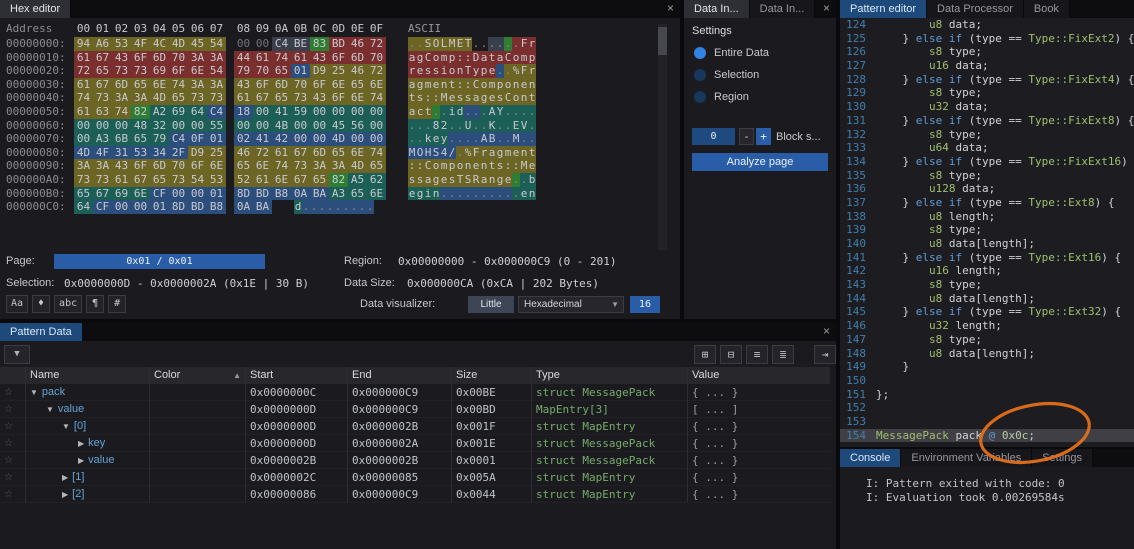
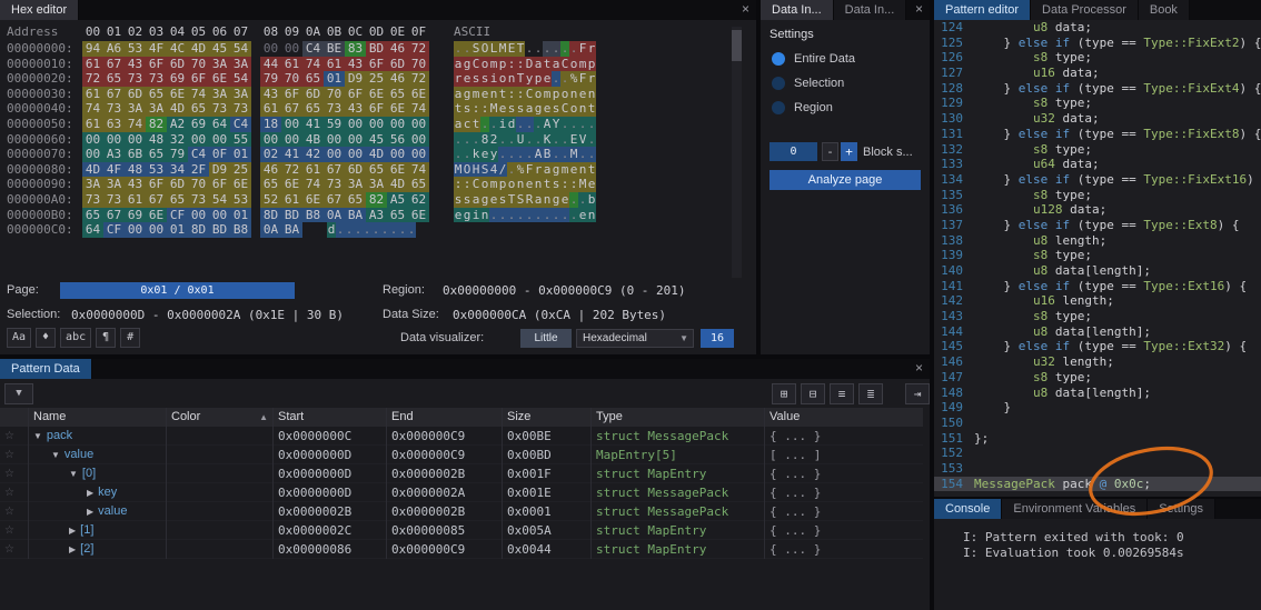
  Hex editor
  ×
  Address 00 01 02 03 04 05 06 07 08 09 0A 0B 0C 0D 0E 0F ASCII
  00000000: 94 A6 53 4F 4C 4D 45 54 00 00 C4 BE 83 BD 46 72 ..SOLMET......Fr
  00000010: 61 67 43 6F 6D 70 3A 3A 44 61 74 61 43 6F 6D 70 agComp::DataComp
  00000020: 72 65 73 73 69 6F 6E 54 79 70 65 01 D9 25 46 72 ressionType..%Fr
  00000030: 61 67 6D 65 6E 74 3A 3A 43 6F 6D 70 6F 6E 65 6E agment::Componen
  00000040: 74 73 3A 3A 4D 65 73 73 61 67 65 73 43 6F 6E 74 ts::MessagesCont
  00000050: 61 63 74 82 A2 69 64 C4 18 00 41 59 00 00 00 00 act..id...AY....
  00000060: 00 00 00 48 32 00 00 55 00 00 4B 00 00 45 56 00 ...82..U..K..EV.
  00000070: 00 A3 6B 65 79 C4 0F 01 02 41 42 00 00 4D 00 00 ..key....AB..M..
- 00000080: 4D 4F 31 53 34 2F D9 25 46 72 61 67 6D 65 6E 74 MOHS4/.%Fragment
+ 00000080: 4D 4F 48 53 34 2F D9 25 46 72 61 67 6D 65 6E 74 MOHS4/.%Fragment
  00000090: 3A 3A 43 6F 6D 70 6F 6E 65 6E 74 73 3A 3A 4D 65 ::Components::Me
  000000A0: 73 73 61 67 65 73 54 53 52 61 6E 67 65 82 A5 62 ssagesTSRange..b
  000000B0: 65 67 69 6E CF 00 00 01 8D BD B8 0A BA A3 65 6E egin..........en
  000000C0: 64 CF 00 00 01 8D BD B8 0A BA d.........
  Page:
  0x01 / 0x01
  Region:
  0x00000000 - 0x000000C9 (0 - 201)
  Selection:
  0x0000000D - 0x0000002A (0x1E | 30 B)
  Data Size:
  0x000000CA (0xCA | 202 Bytes)
  Aa
  ♦
  abc
  ¶
  #
  Data visualizer:
  Little
  Hexadecimal
  ▼
  16
  Data In...
  Data In...
  ×
  Settings
  Entire Data
  Selection
  Region
  0
  -
  +
  Block s...
  Analyze page
  Pattern editor
  Data Processor
  Book
  124 u8 data;
  125 } else if (type == Type::FixExt2) {
  126 s8 type;
  127 u16 data;
  128 } else if (type == Type::FixExt4) {
  129 s8 type;
  130 u32 data;
  131 } else if (type == Type::FixExt8) {
  132 s8 type;
  133 u64 data;
  134 } else if (type == Type::FixExt16)
  135 s8 type;
  136 u128 data;
  137 } else if (type == Type::Ext8) {
  138 u8 length;
  139 s8 type;
  140 u8 data[length];
  141 } else if (type == Type::Ext16) {
  142 u16 length;
  143 s8 type;
  144 u8 data[length];
  145 } else if (type == Type::Ext32) {
  146 u32 length;
  147 s8 type;
  148 u8 data[length];
  149 }
  150
  151 };
  152
  153
  154 MessagePack pack @ 0x0c;
  Console
  Environment Varbles
  ttings
- I: Pattern exited with code: 0
+ I: Pattern exited with took: 0
  I: Evaluation took 0.00269584s
  Pattern Data
  ×
  ▼
  ⊞
  ⊟
  ≡
  ≣
  ⇥
  Name Color
  ▲
  Start End Size Type Value
  ☆ ▼ pack 0x0000000C 0x000000C9 0x00BE struct MessagePack { ... }
- ☆ ▼ value 0x0000000D 0x000000C9 0x00BD MapEntry[3] [ ... ]
+ ☆ ▼ value 0x0000000D 0x000000C9 0x00BD MapEntry[5] [ ... ]
  ☆ ▼ [0] 0x0000000D 0x0000002B 0x001F struct MapEntry { ... }
  ☆ ▶ key 0x0000000D 0x0000002A 0x001E struct MessagePack { ... }
  ☆ ▶ value 0x0000002B 0x0000002B 0x0001 struct MessagePack { ... }
  ☆ ▶ [1] 0x0000002C 0x00000085 0x005A struct MapEntry { ... }
  ☆ ▶ [2] 0x00000086 0x000000C9 0x0044 struct MapEntry { ... }
